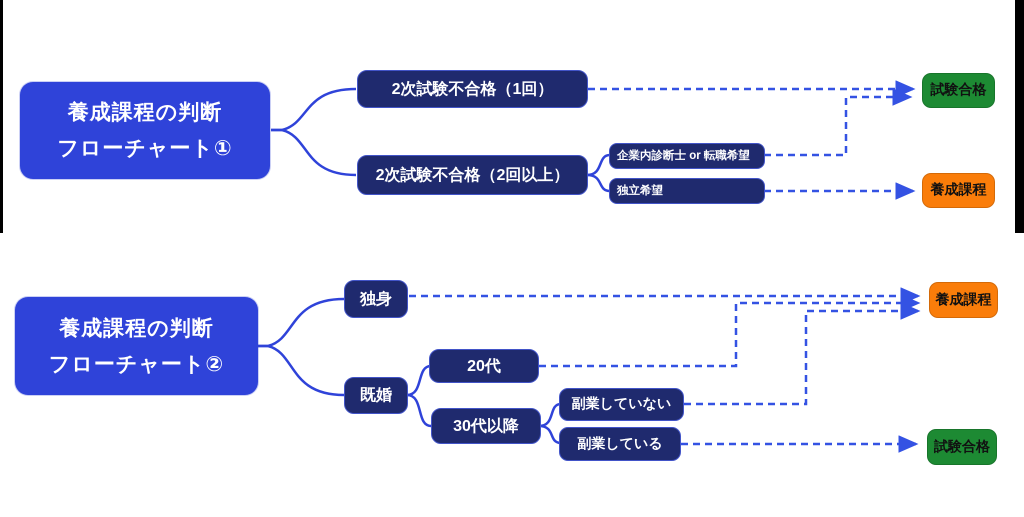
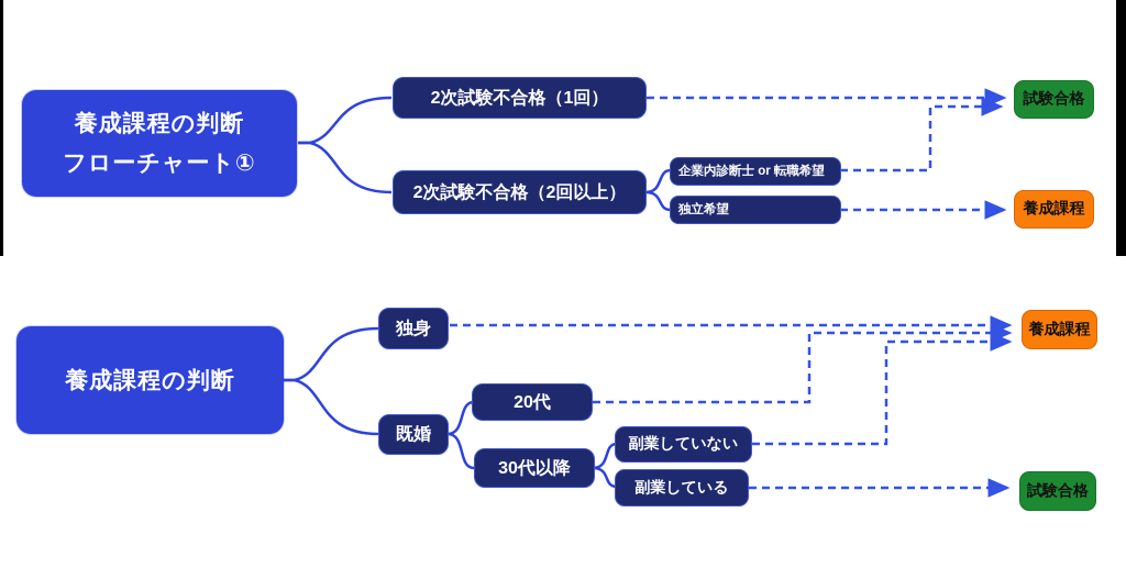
  養成課程の判断
  フローチャート①
  2次試験不合格（1回）
  2次試験不合格（2回以上）
  企業内診断士 or 転職希望
  独立希望
  試験合格
  養成課程
  養成課程の判断
- フローチャート②
  独身
  既婚
  20代
  30代以降
  副業していない
  副業している
  養成課程
  試験合格
